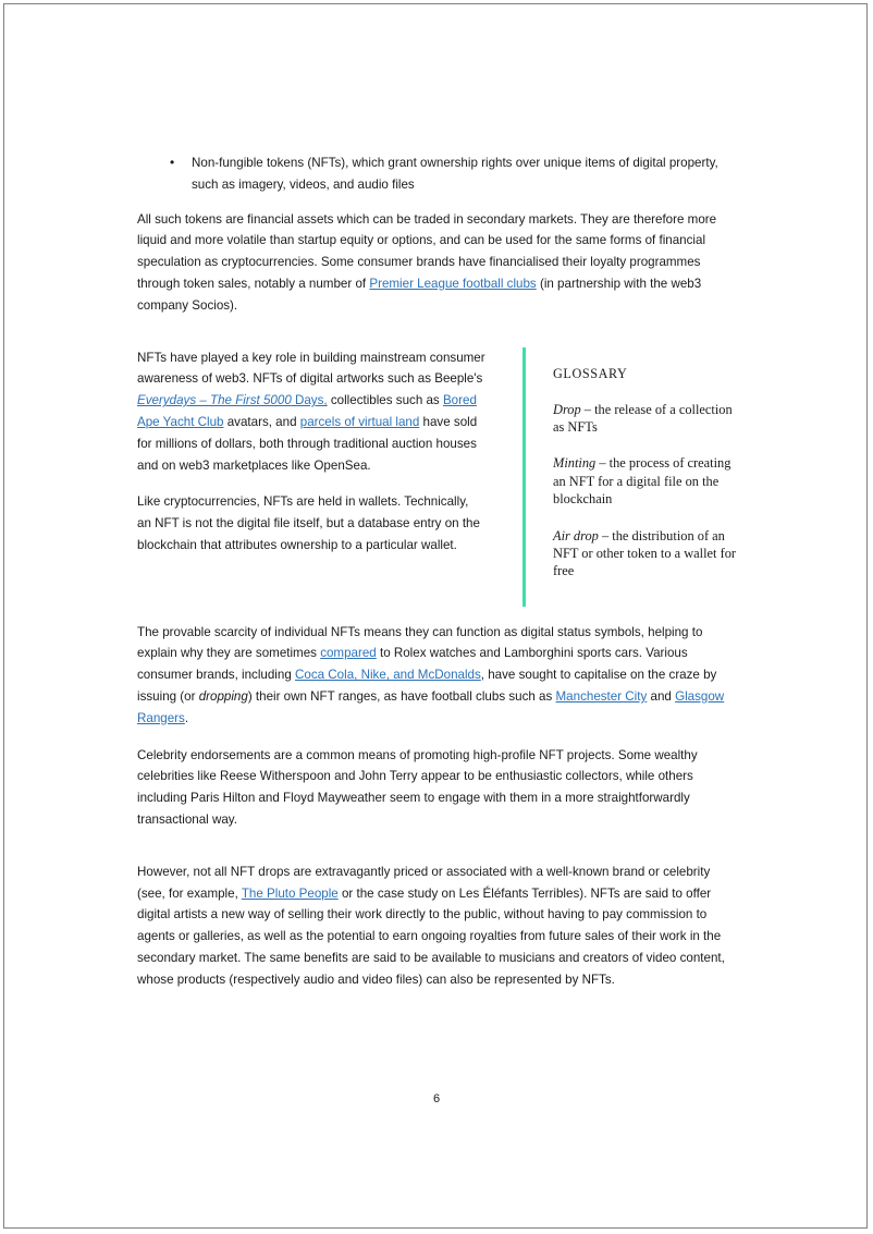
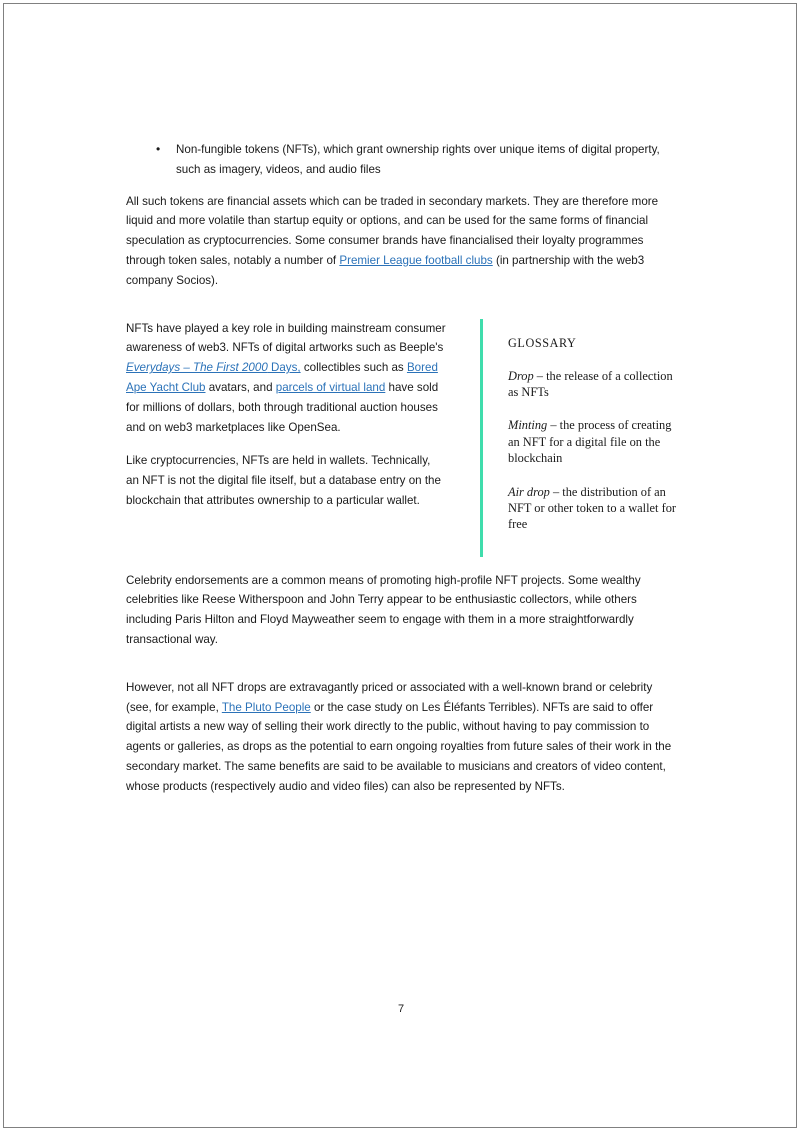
  Non-fungible tokens (NFTs), which grant ownership rights over unique items of digital property, such as imagery, videos, and audio files
  All such tokens are financial assets which can be traded in secondary markets. They are therefore more liquid and more volatile than startup equity or options, and can be used for the same forms of financial speculation as cryptocurrencies. Some consumer brands have financialised their loyalty programmes through token sales, notably a number of Premier League football clubs (in partnership with the web3 company Socios).
- NFTs have played a key role in building mainstream consumer awareness of web3. NFTs of digital artworks such as Beeple's Everydays – The First 5000 Days, collectibles such as Bored Ape Yacht Club avatars, and parcels of virtual land have sold for millions of dollars, both through traditional auction houses and on web3 marketplaces like OpenSea.
+ NFTs have played a key role in building mainstream consumer awareness of web3. NFTs of digital artworks such as Beeple's Everydays – The First 2000 Days, collectibles such as Bored Ape Yacht Club avatars, and parcels of virtual land have sold for millions of dollars, both through traditional auction houses and on web3 marketplaces like OpenSea.
  Like cryptocurrencies, NFTs are held in wallets. Technically, an NFT is not the digital file itself, but a database entry on the blockchain that attributes ownership to a particular wallet.
  GLOSSARY
  Drop – the release of a collection as NFTs
  Minting – the process of creating an NFT for a digital file on the blockchain
  Air drop – the distribution of an NFT or other token to a wallet for free
- The provable scarcity of individual NFTs means they can function as digital status symbols, helping to explain why they are sometimes compared to Rolex watches and Lamborghini sports cars. Various consumer brands, including Coca Cola, Nike, and McDonalds, have sought to capitalise on the craze by issuing (or dropping) their own NFT ranges, as have football clubs such as Manchester City and Glasgow Rangers.
  Celebrity endorsements are a common means of promoting high-profile NFT projects. Some wealthy celebrities like Reese Witherspoon and John Terry appear to be enthusiastic collectors, while others including Paris Hilton and Floyd Mayweather seem to engage with them in a more straightforwardly transactional way.
- However, not all NFT drops are extravagantly priced or associated with a well-known brand or celebrity (see, for example, The Pluto People or the case study on Les Éléfants Terribles). NFTs are said to offer digital artists a new way of selling their work directly to the public, without having to pay commission to agents or galleries, as well as the potential to earn ongoing royalties from future sales of their work in the secondary market. The same benefits are said to be available to musicians and creators of video content, whose products (respectively audio and video files) can also be represented by NFTs.
+ However, not all NFT drops are extravagantly priced or associated with a well-known brand or celebrity (see, for example, The Pluto People or the case study on Les Éléfants Terribles). NFTs are said to offer digital artists a new way of selling their work directly to the public, without having to pay commission to agents or galleries, as drops as the potential to earn ongoing royalties from future sales of their work in the secondary market. The same benefits are said to be available to musicians and creators of video content, whose products (respectively audio and video files) can also be represented by NFTs.
- 6
+ 7
